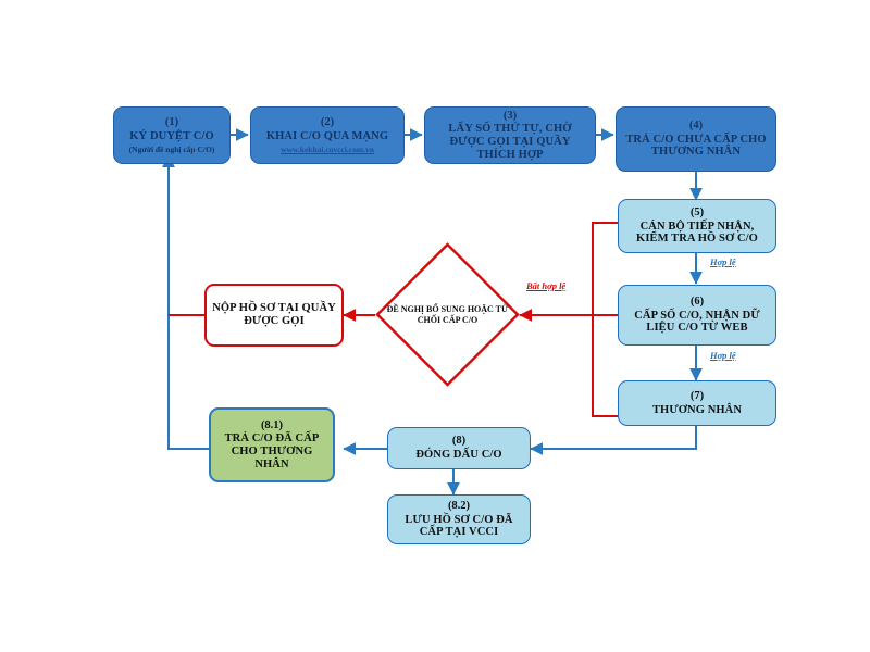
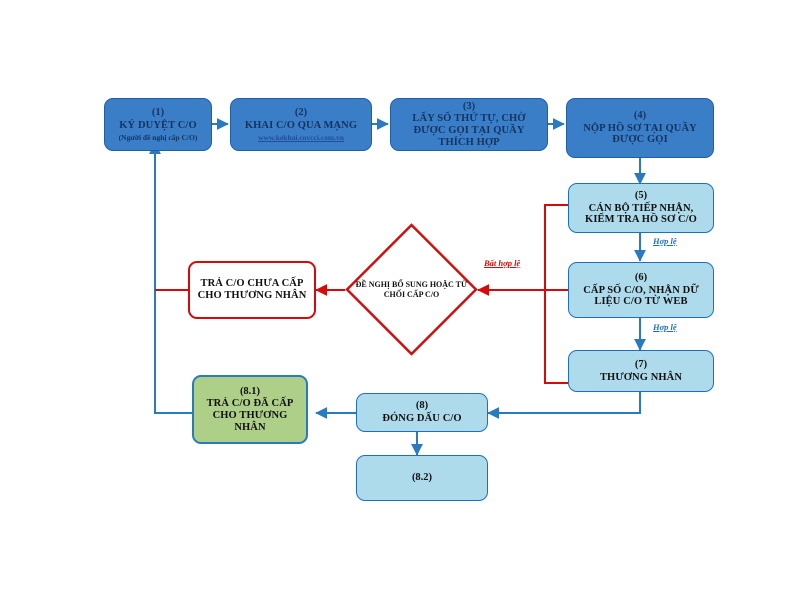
  (1)
  KÝ DUYỆT C/O
  (Người đề nghị cấp C/O)
  (2)
  KHAI C/O QUA MẠNG
  www.kekhai.covcci.com.vn
  (3)
  LẤY SỐ THỨ TỰ, CHỜ ĐƯỢC GỌI TẠI QUẦY THÍCH HỢP
  (4)
- TRẢ C/O CHƯA CẤP CHO THƯƠNG NHÂN
+ NỘP HỒ SƠ TẠI QUẦY ĐƯỢC GỌI
  (5)
  CÁN BỘ TIẾP NHẬN, KIỂM TRA HỒ SƠ C/O
  (6)
  CẤP SỐ C/O, NHẬN DỮ LIỆU C/O TỪ WEB
  (7)
  THƯƠNG NHÂN
  (8)
  ĐÓNG DẤU C/O
  (8.1)
  TRẢ C/O ĐÃ CẤP CHO THƯƠNG NHÂN
  (8.2)
- LƯU HỒ SƠ C/O ĐÃ CẤP TẠI VCCI
- NỘP HỒ SƠ TẠI QUẦY ĐƯỢC GỌI
+ TRẢ C/O CHƯA CẤP CHO THƯƠNG NHÂN
  ĐỀ NGHỊ BỔ SUNG HOẶC TỪ CHỐI CẤP C/O
  Hợp lệ
  Hợp lệ
  Bất hợp lệ
